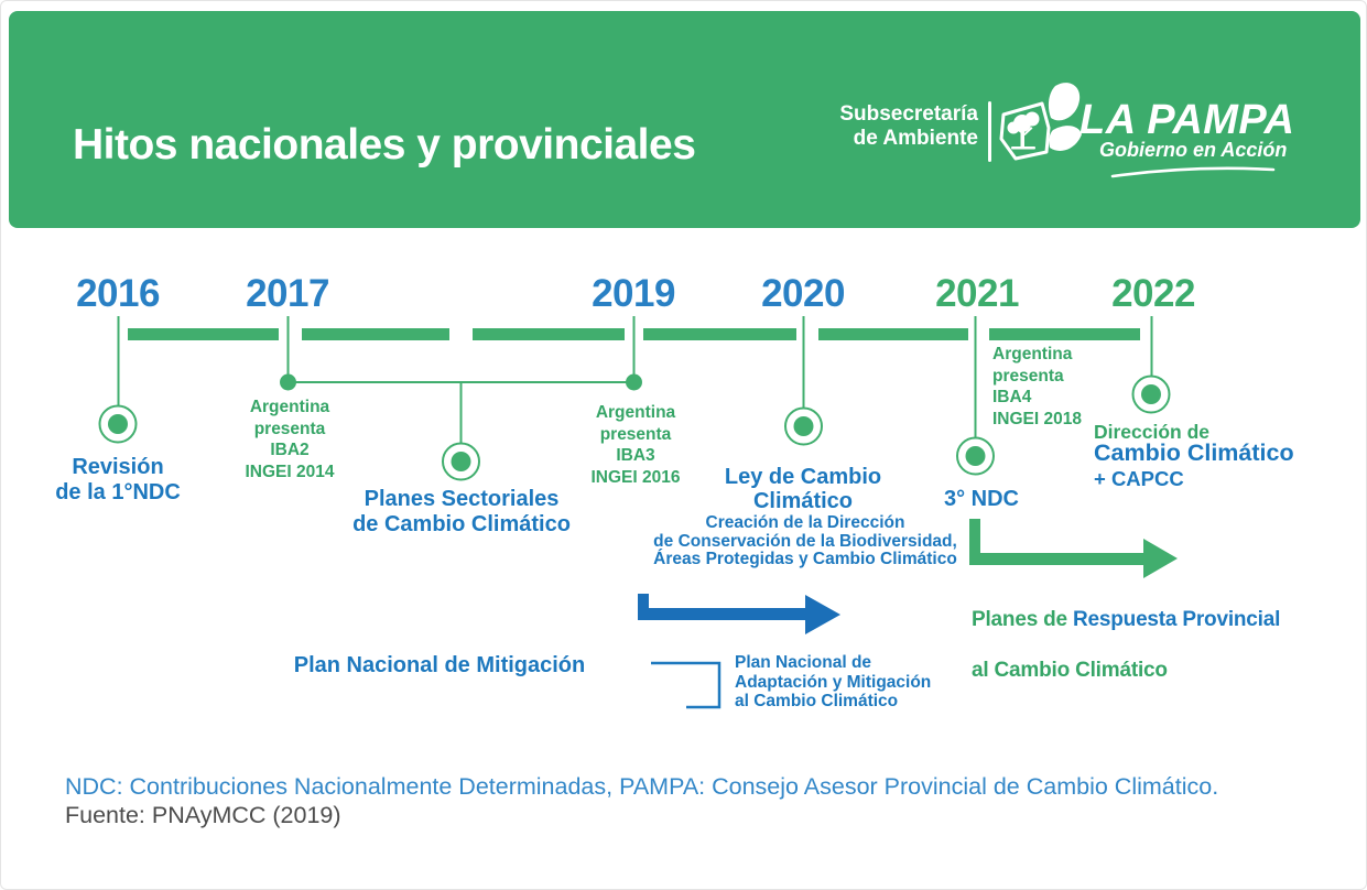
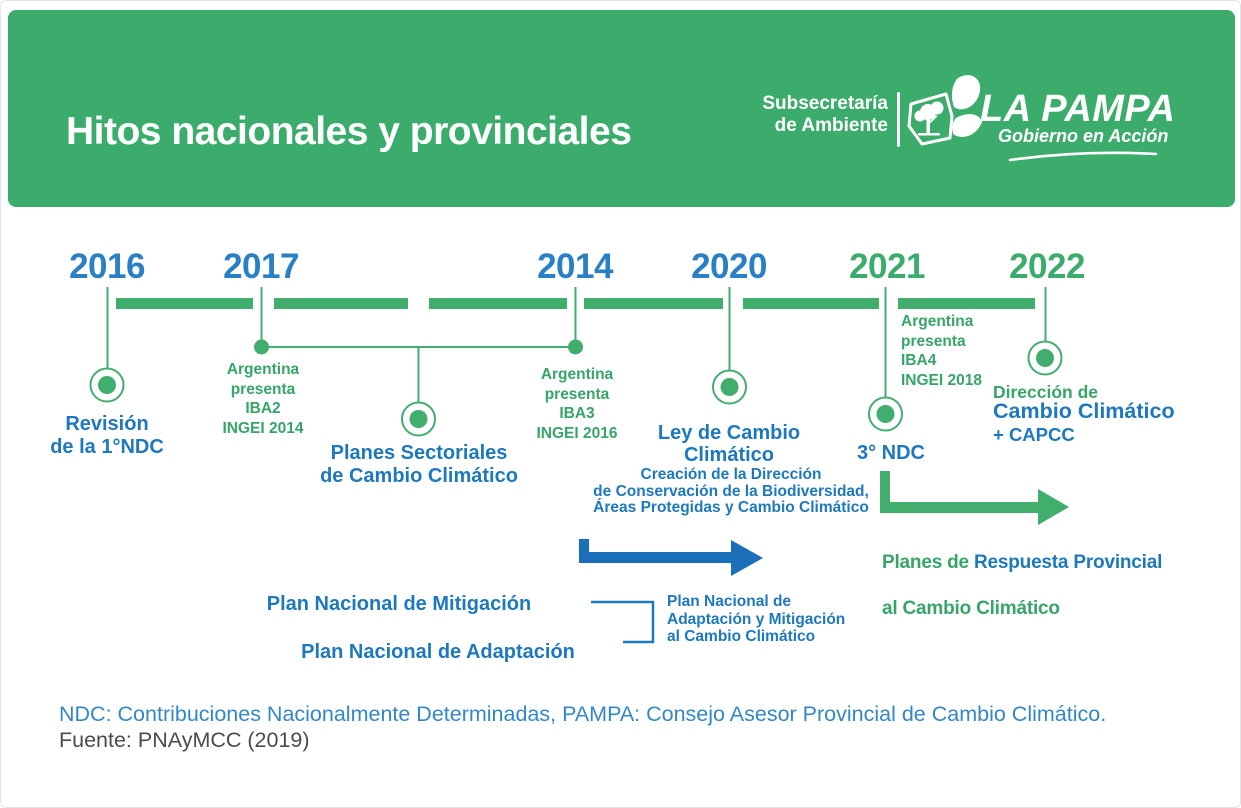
  Hitos nacionales y provinciales
  Subsecretaría
  de Ambiente
  LA PAMPA
  Gobierno en Acción
  2016
  2017
- 2019
+ 2014
  2020
  2021
  2022
  Revisión
  de la 1°NDC
  Argentina
  presenta
  IBA2
  INGEI 2014
  Planes Sectoriales
  de Cambio Climático
  Argentina
  presenta
  IBA3
  INGEI 2016
  Ley de Cambio
  Climático
  Creación de la Dirección
  de Conservación de la Biodiversidad,
  Áreas Protegidas y Cambio Climático
  3° NDC
  Argentina
  presenta
  IBA4
  INGEI 2018
  Dirección de
  Cambio Climático
  + CAPCC
  Planes de Respuesta Provincial
  al Cambio Climático
  Plan Nacional de Mitigación
+ Plan Nacional de Adaptación
  Plan Nacional de
  Adaptación y Mitigación
  al Cambio Climático
  NDC: Contribuciones Nacionalmente Determinadas, PAMPA: Consejo Asesor Provincial de Cambio Climático.
  Fuente: PNAyMCC (2019)
